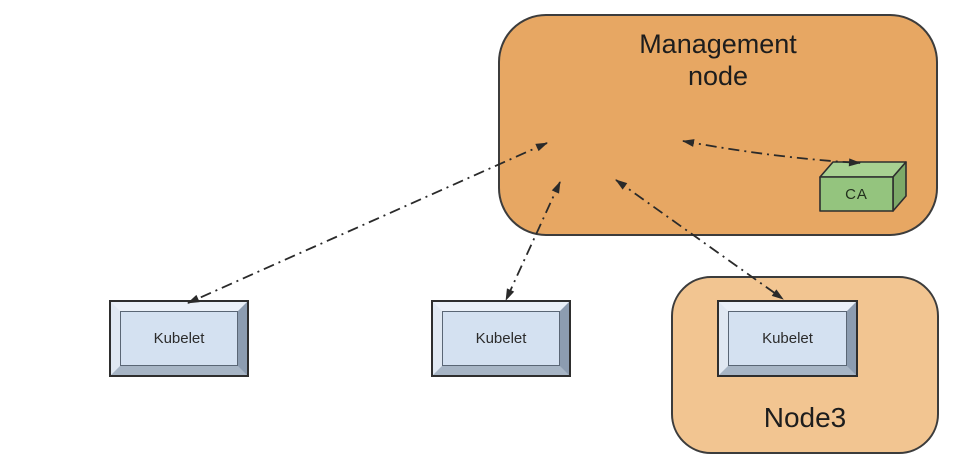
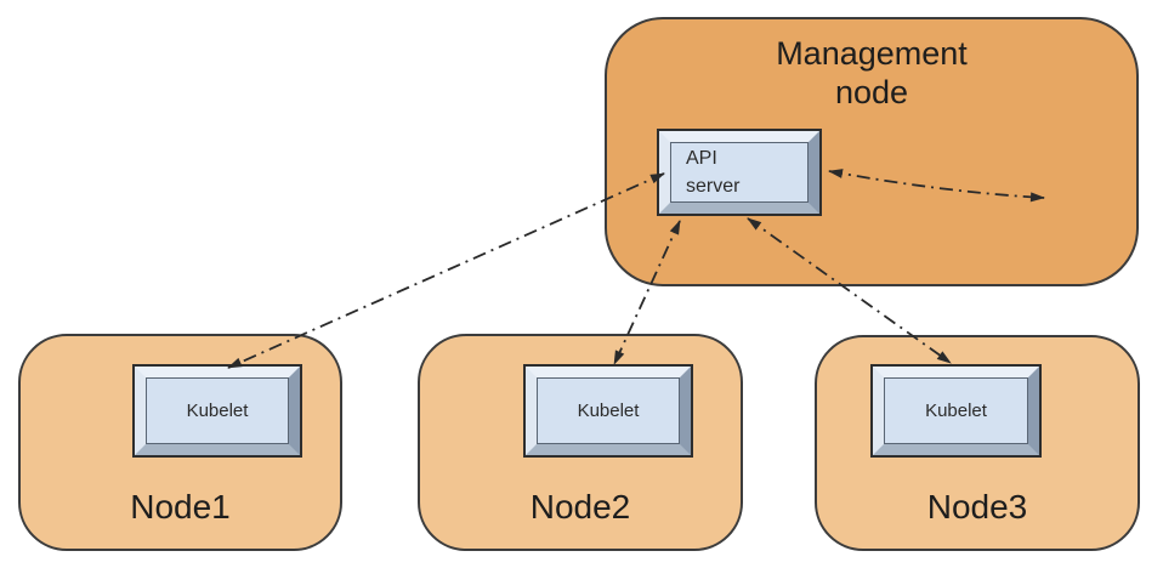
  Management node
+ Node1
+ Node2
  Node3
+ API server
  Kubelet
  Kubelet
  Kubelet
- CA
